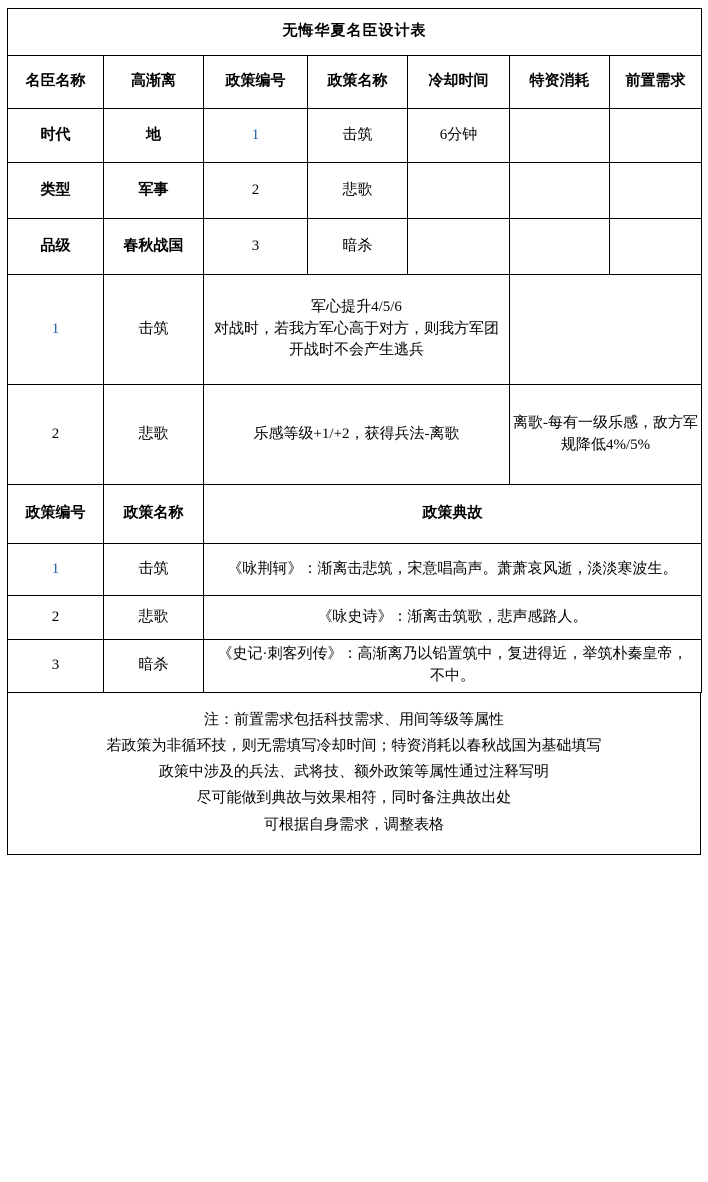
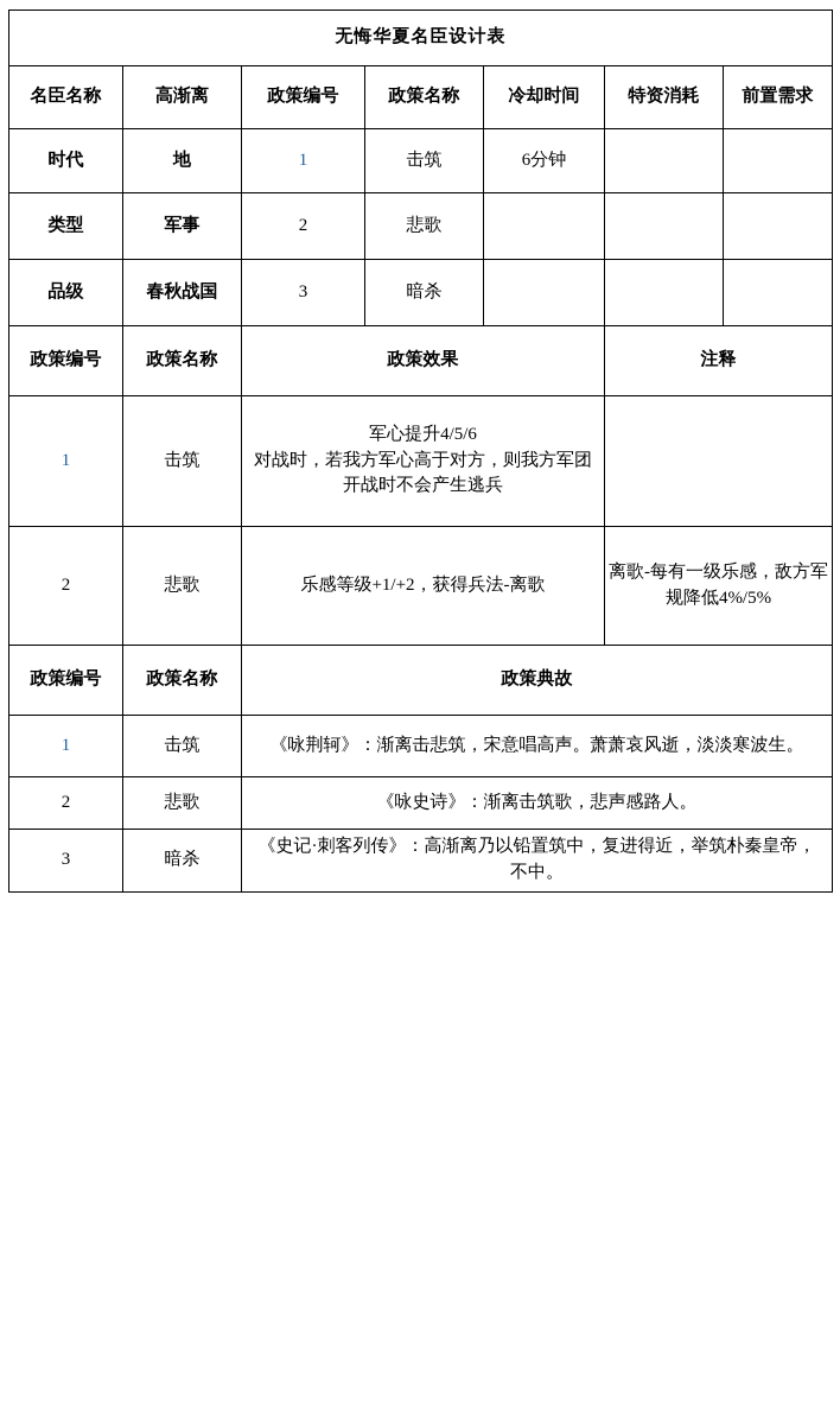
  无悔华夏名臣设计表
  名臣名称	高渐离	政策编号	政策名称	冷却时间	特资消耗	前置需求
  时代	地	1	击筑	6分钟
  类型	军事	2	悲歌
  品级	春秋战国	3	暗杀
+ 政策编号	政策名称	政策效果	注释
  1	击筑	军心提升4/5/6 对战时，若我方军心高于对方，则我方军团开战时不会产生逃兵
  2	悲歌	乐感等级+1/+2，获得兵法-离歌	离歌-每有一级乐感，敌方军规降低4%/5%
  政策编号	政策名称	政策典故
  1	击筑	《咏荆轲》：渐离击悲筑，宋意唱高声。萧萧哀风逝，淡淡寒波生。
  2	悲歌	《咏史诗》：渐离击筑歌，悲声感路人。
  3	暗杀	《史记·刺客列传》：高渐离乃以铅置筑中，复进得近，举筑朴秦皇帝，不中。
- 注：前置需求包括科技需求、用间等级等属性
- 若政策为非循环技，则无需填写冷却时间；特资消耗以春秋战国为基础填写
- 政策中涉及的兵法、武将技、额外政策等属性通过注释写明
- 尽可能做到典故与效果相符，同时备注典故出处
- 可根据自身需求，调整表格
